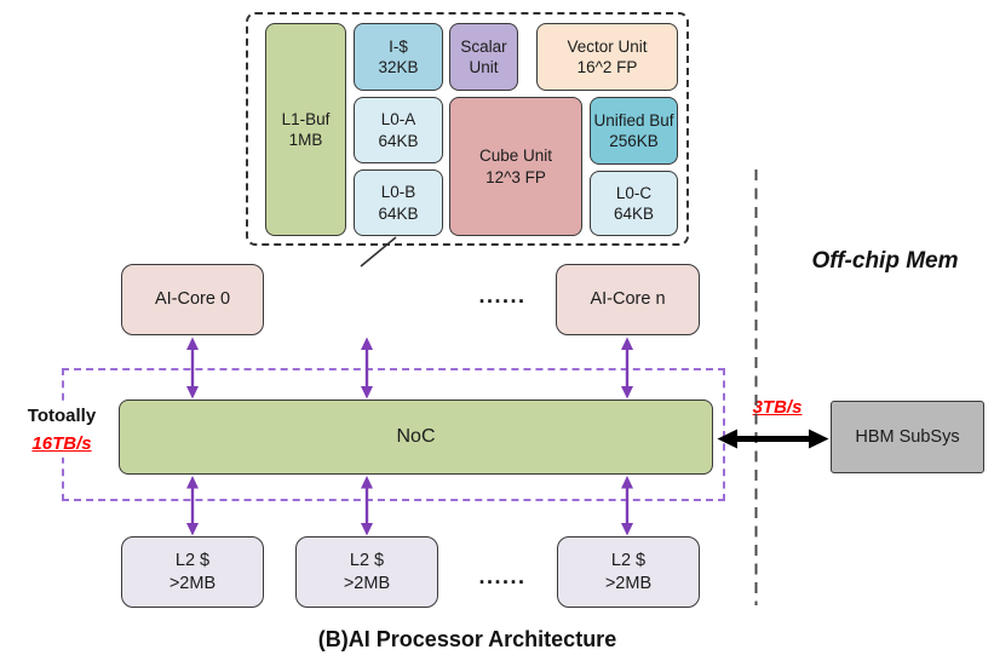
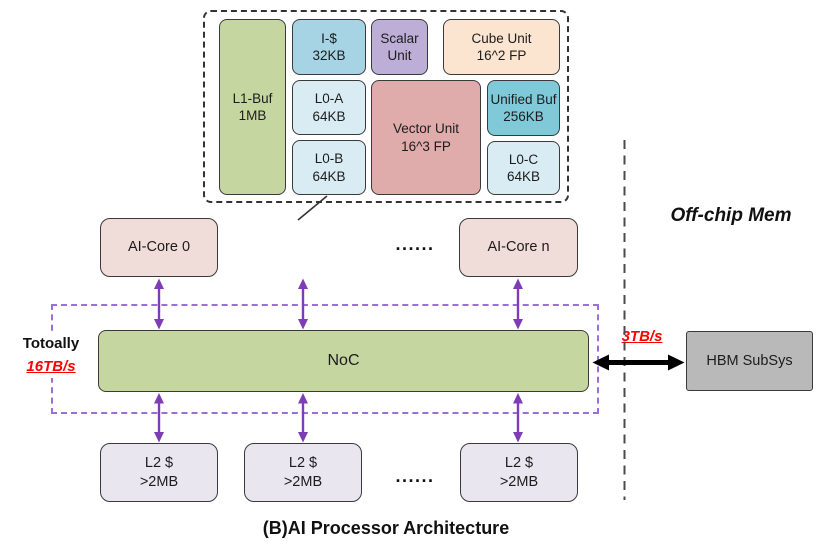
  L1-Buf
  1MB
  I-$
  32KB
  Scalar
  Unit
- Vector Unit
+ Cube Unit
  16^2 FP
  L0-A
  64KB
- Cube Unit
+ Vector Unit
- 12^3 FP
+ 16^3 FP
  Unified Buf
  256KB
  L0-B
  64KB
  L0-C
  64KB
  AI-Core 0
  ......
  AI-Core n
  NoC
  Totoally
  16TB/s
  L2 $
  >2MB
  L2 $
  >2MB
  ......
  L2 $
  >2MB
  Off-chip Mem
  3TB/s
  HBM SubSys
  (B)AI Processor Architecture
